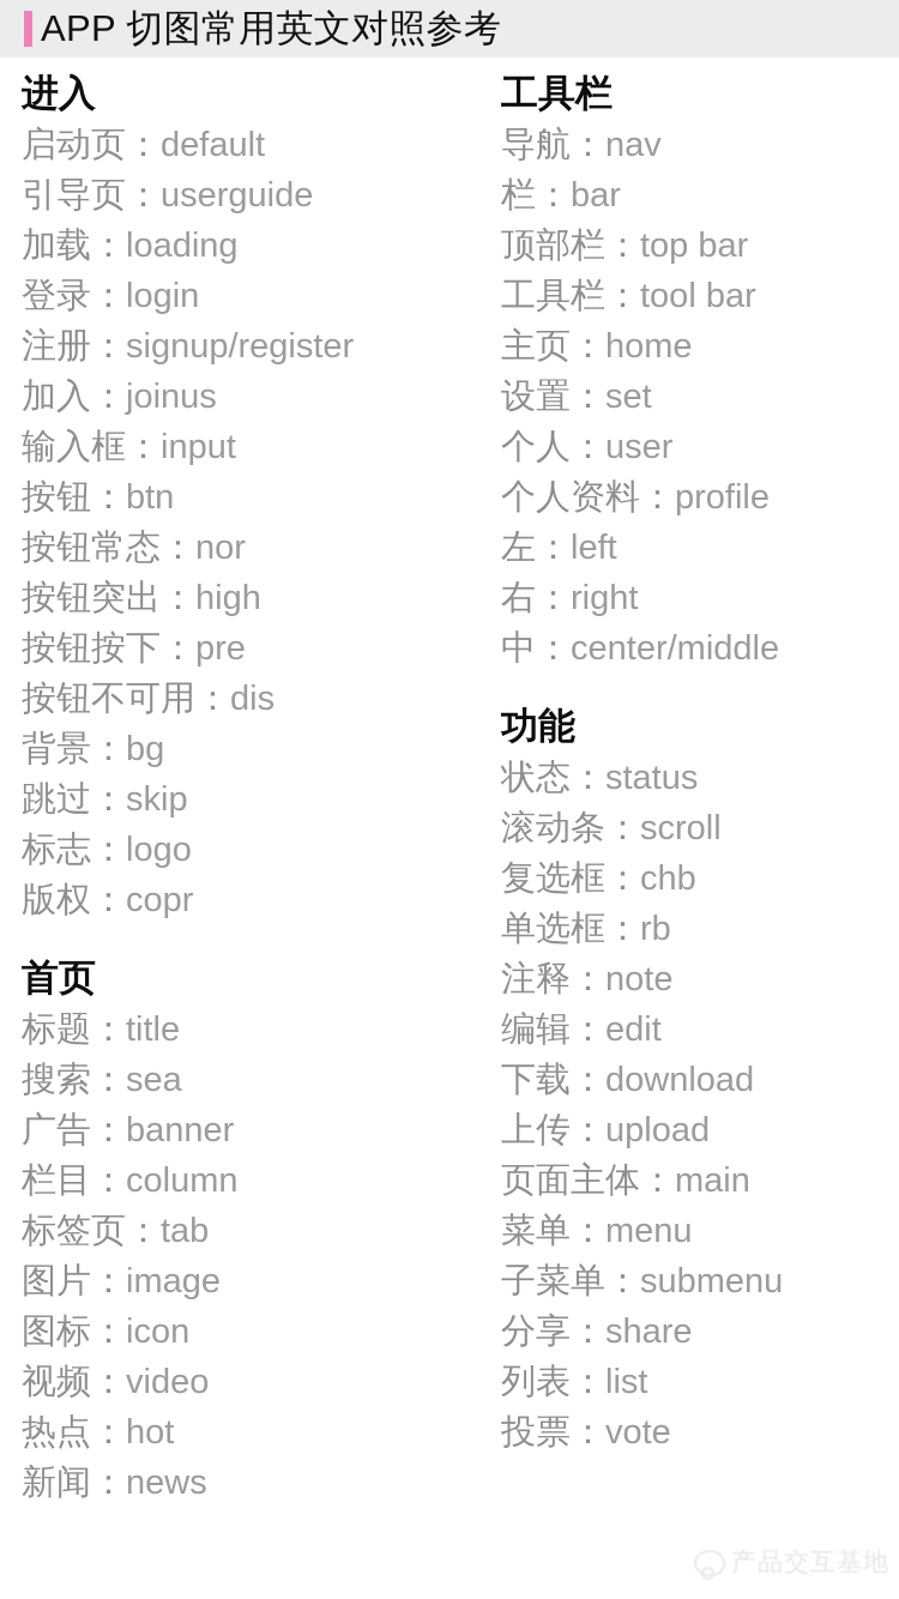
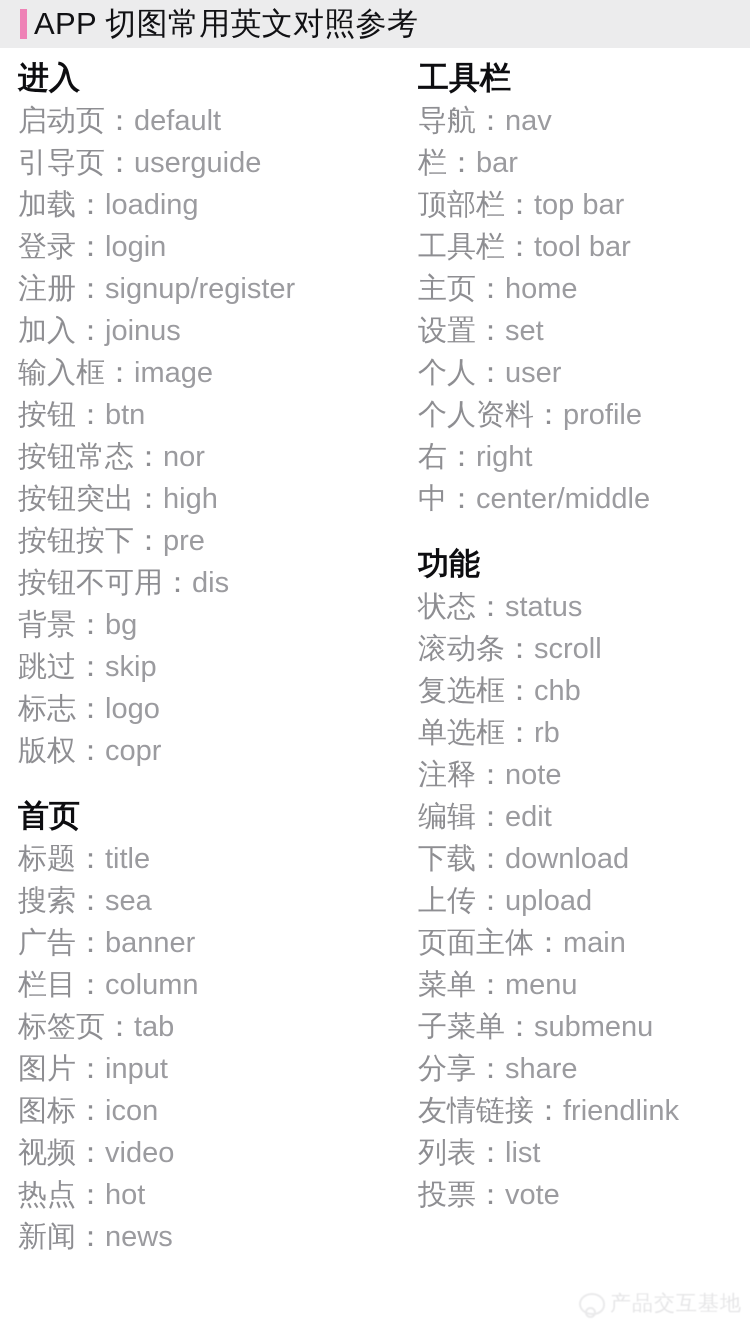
  APP 切图常用英文对照参考
  进入
  启动页：default
  引导页：userguide
  加载：loading
  登录：login
  注册：signup/register
  加入：joinus
- 输入框：input
+ 输入框：image
  按钮：btn
  按钮常态：nor
  按钮突出：high
  按钮按下：pre
  按钮不可用：dis
  背景：bg
  跳过：skip
  标志：logo
  版权：copr
  首页
  标题：title
  搜索：sea
  广告：banner
  栏目：column
  标签页：tab
- 图片：image
+ 图片：input
  图标：icon
  视频：video
  热点：hot
  新闻：news
  工具栏
  导航：nav
  栏：bar
  顶部栏：top bar
  工具栏：tool bar
  主页：home
  设置：set
  个人：user
  个人资料：profile
- 左：left
  右：right
  中：center/middle
  功能
  状态：status
  滚动条：scroll
  复选框：chb
  单选框：rb
  注释：note
  编辑：edit
  下载：download
  上传：upload
  页面主体：main
  菜单：menu
  子菜单：submenu
  分享：share
+ 友情链接：friendlink
  列表：list
  投票：vote
  产品交互基地
